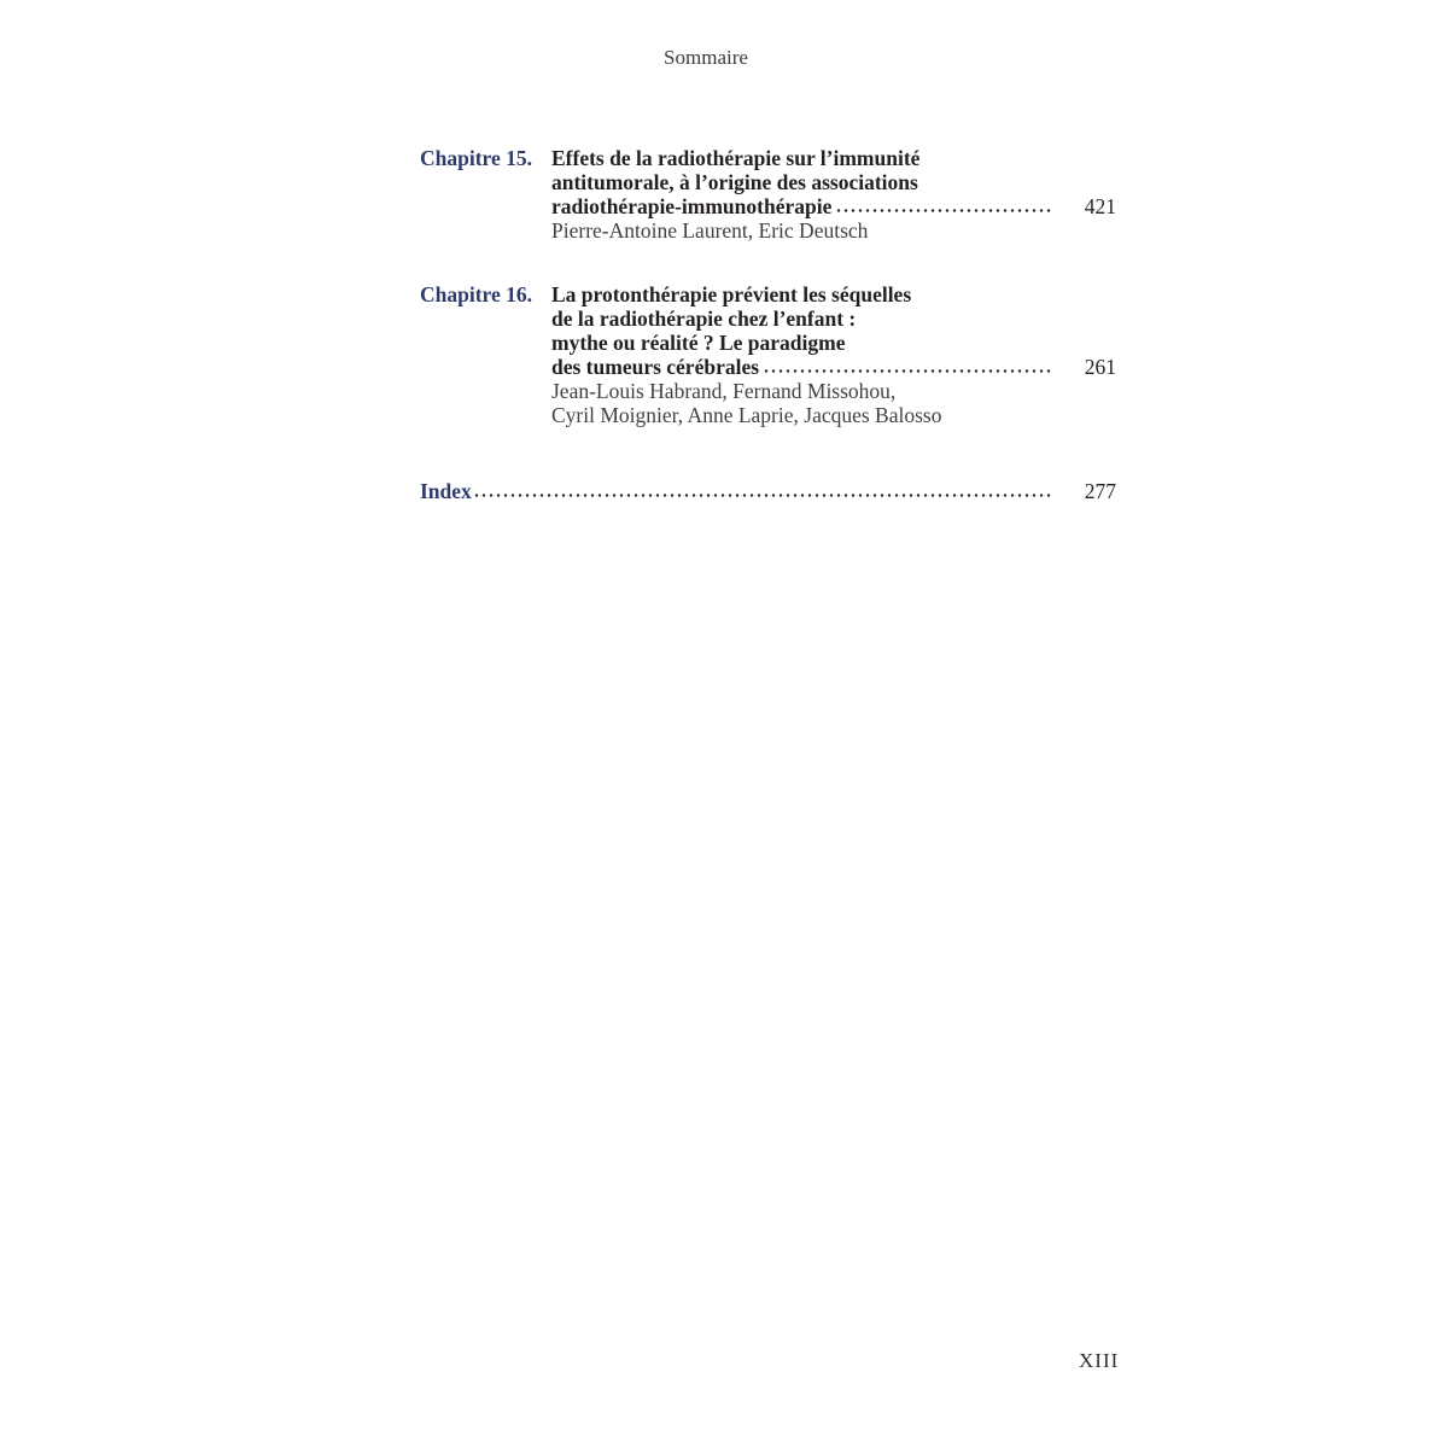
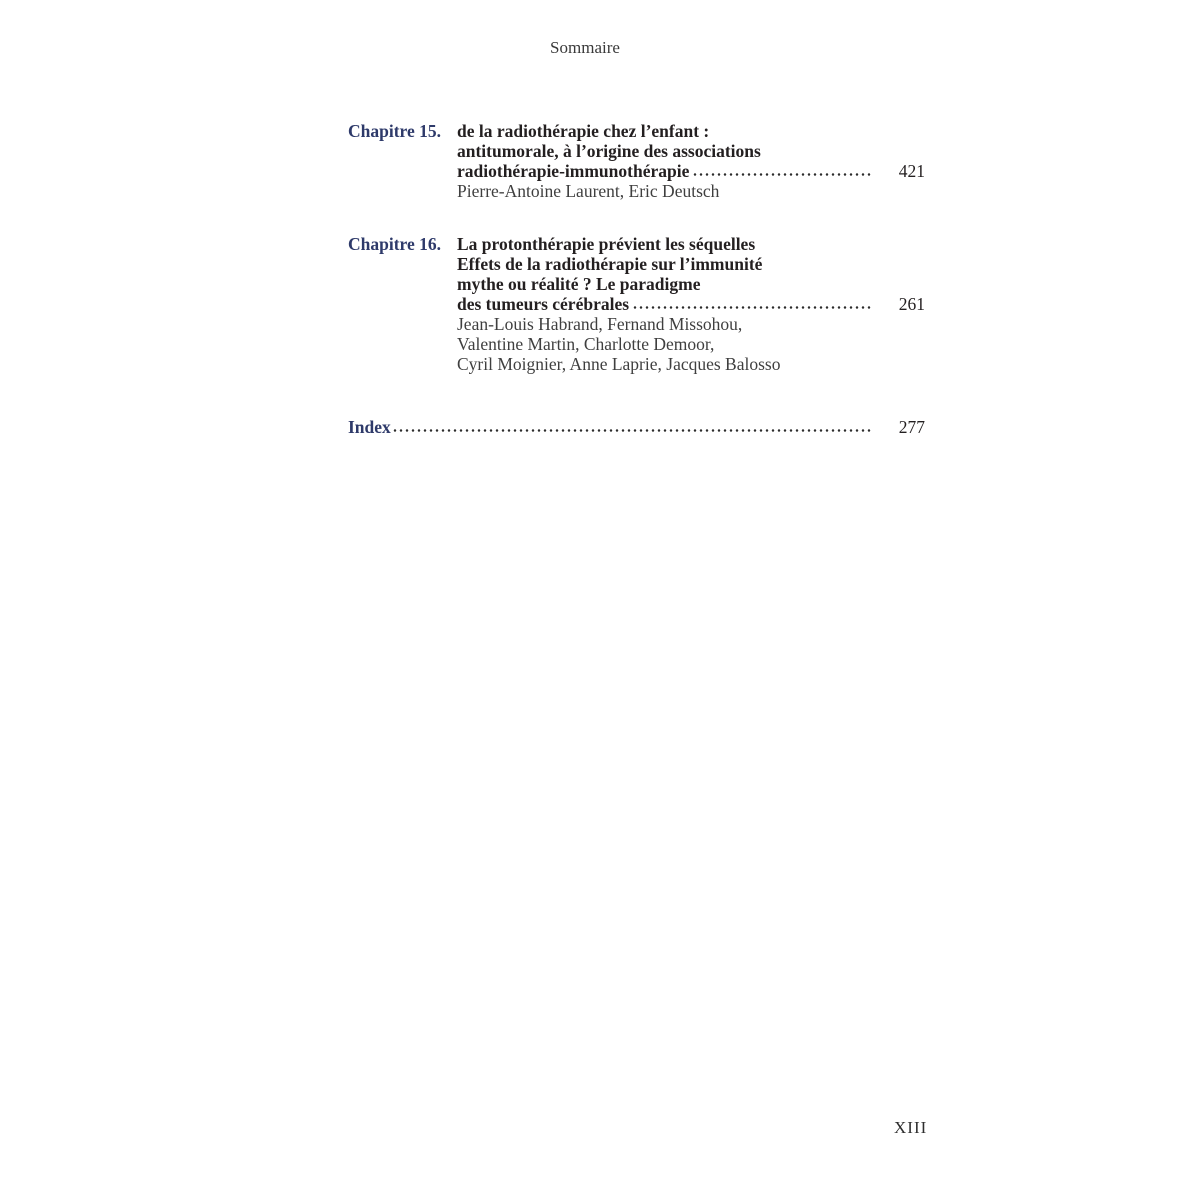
  Sommaire
  Chapitre 15.
- Effets de la radiothérapie sur l’immunité
+ de la radiothérapie chez l’enfant :
  antitumorale, à l’origine des associations
  radiothérapie-immunothérapie
  421
  Pierre-Antoine Laurent, Eric Deutsch
  Chapitre 16.
  La protonthérapie prévient les séquelles
- de la radiothérapie chez l’enfant :
+ Effets de la radiothérapie sur l’immunité
  mythe ou réalité ? Le paradigme
  des tumeurs cérébrales
  261
  Jean-Louis Habrand, Fernand Missohou,
+ Valentine Martin, Charlotte Demoor,
  Cyril Moignier, Anne Laprie, Jacques Balosso
  Index
  277
  XIII
